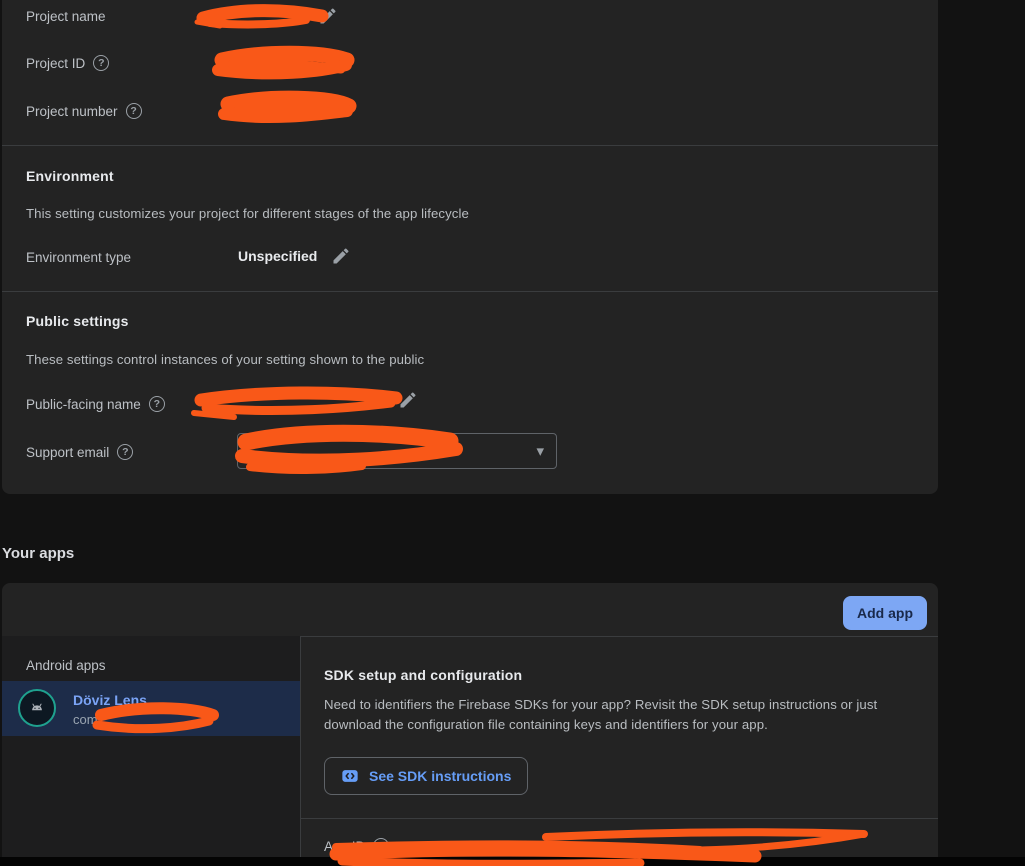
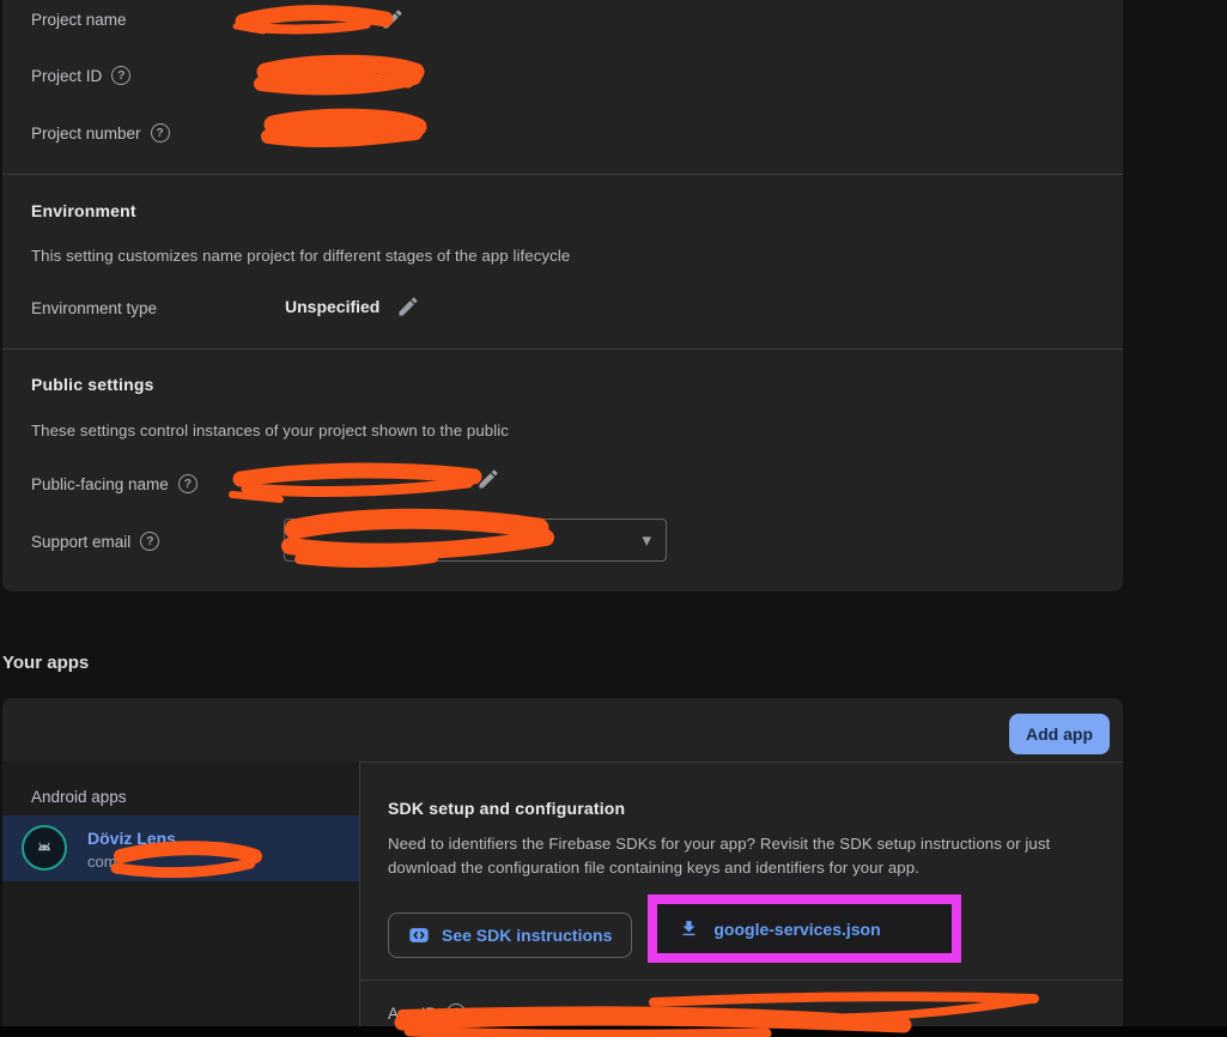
  Project name
  Project ID
  ?
  Project number
  ?
  Environment
- This setting customizes your project for different stages of the app lifecycle
+ This setting customizes name project for different stages of the app lifecycle
  Environment type
  Unspecified
  Public settings
- These settings control instances of your setting shown to the public
+ These settings control instances of your project shown to the public
  Public-facing name
  ?
  Support email
  ?
  ▾
  Your apps
  Add app
  Android apps
  Döviz Lens
  com
  SDK setup and configuration
  Need to identifiers the Firebase SDKs for your app? Revisit the SDK setup instructions or just download the configuration file containing keys and identifiers for your app.
  See SDK instructions
+ google-services.json
